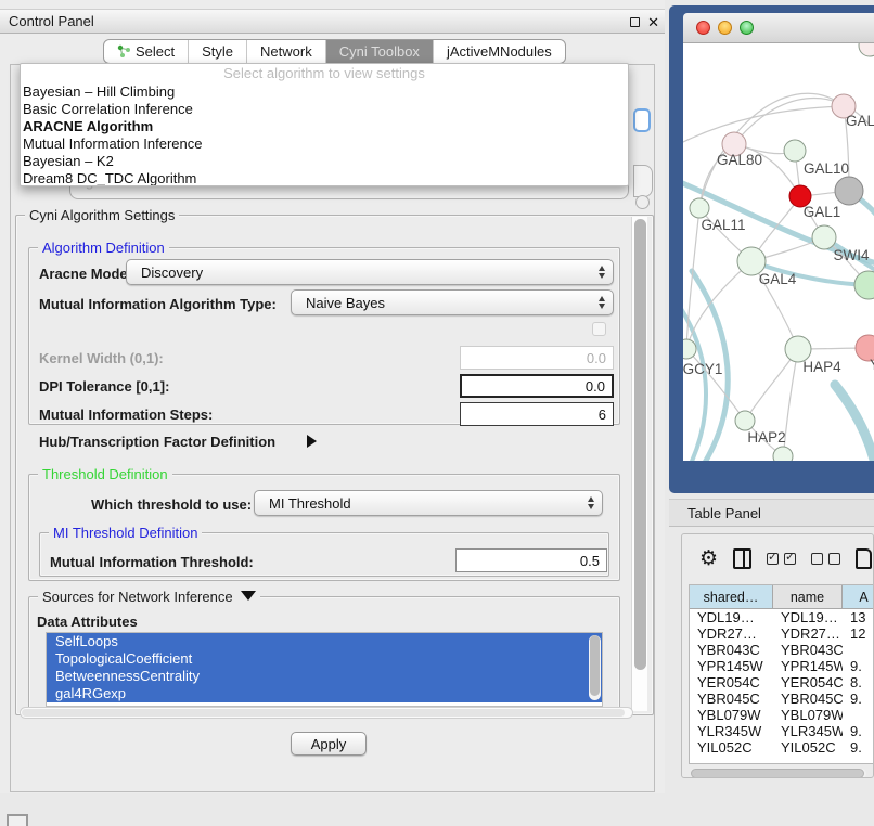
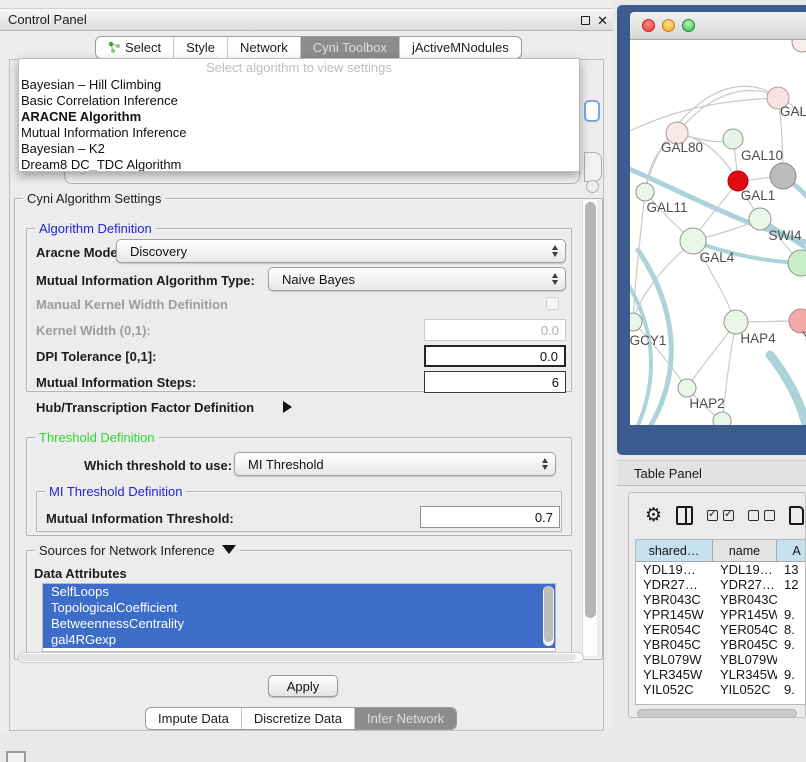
  Control Panel
  ✕
  Select
  Style
  Network
  Cyni Toolbox
  jActiveMNodules
  Select algorithm to view settings
  Bayesian – Hill Climbing
  Basic Correlation Inference
  ARACNE Algorithm
  Mutual Information Inference
  Bayesian – K2
  Dream8 DC_TDC Algorithm
  Cyni Algorithm Settings
  Algorithm Definition
  Aracne Mode
  Discovery
  Mutual Information Algorithm Type:
  Naive Bayes
+ Manual Kernel Width Definition
  Kernel Width (0,1):
  0.0
  DPI Tolerance [0,1]:
  0.0
  Mutual Information Steps:
  6
  Hub/Transcription Factor Definition
  Threshold Definition
  Which threshold to use:
  MI Threshold
  MI Threshold Definition
  Mutual Information Threshold:
- 0.5
+ 0.7
  Sources for Network Inference
  Data Attributes
  SelfLoops
  TopologicalCoefficient
  BetweennessCentrality
  gal4RGexp
  Apply
+ Impute Data
+ Discretize Data
+ Infer Network
  GAL
  GAL80
  GAL10
  GAL1
  GAL11
  SWI4
  GAL4
  GCY1
  HAP4
  HAP2
  Table Panel
  ⚙
  shared…
  name
  A
  YDL19…
  YDL19…
  13
  YDR27…
  YDR27…
  12
  YBR043C
  YBR043C
  YPR145W
  YPR145W
  9.
  YER054C
  YER054C
  8.
  YBR045C
  YBR045C
  9.
  YBL079W
  YBL079W
  YLR345W
  YLR345W
  9.
  YIL052C
  YIL052C
  9.
